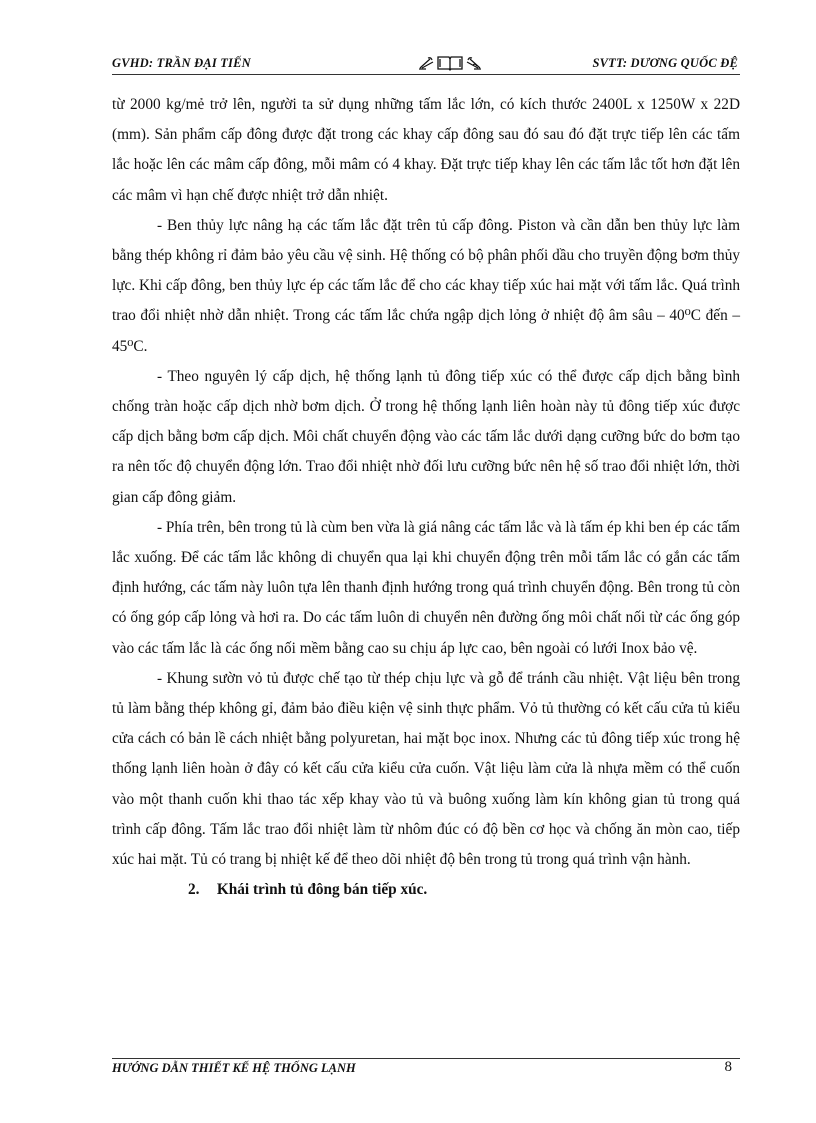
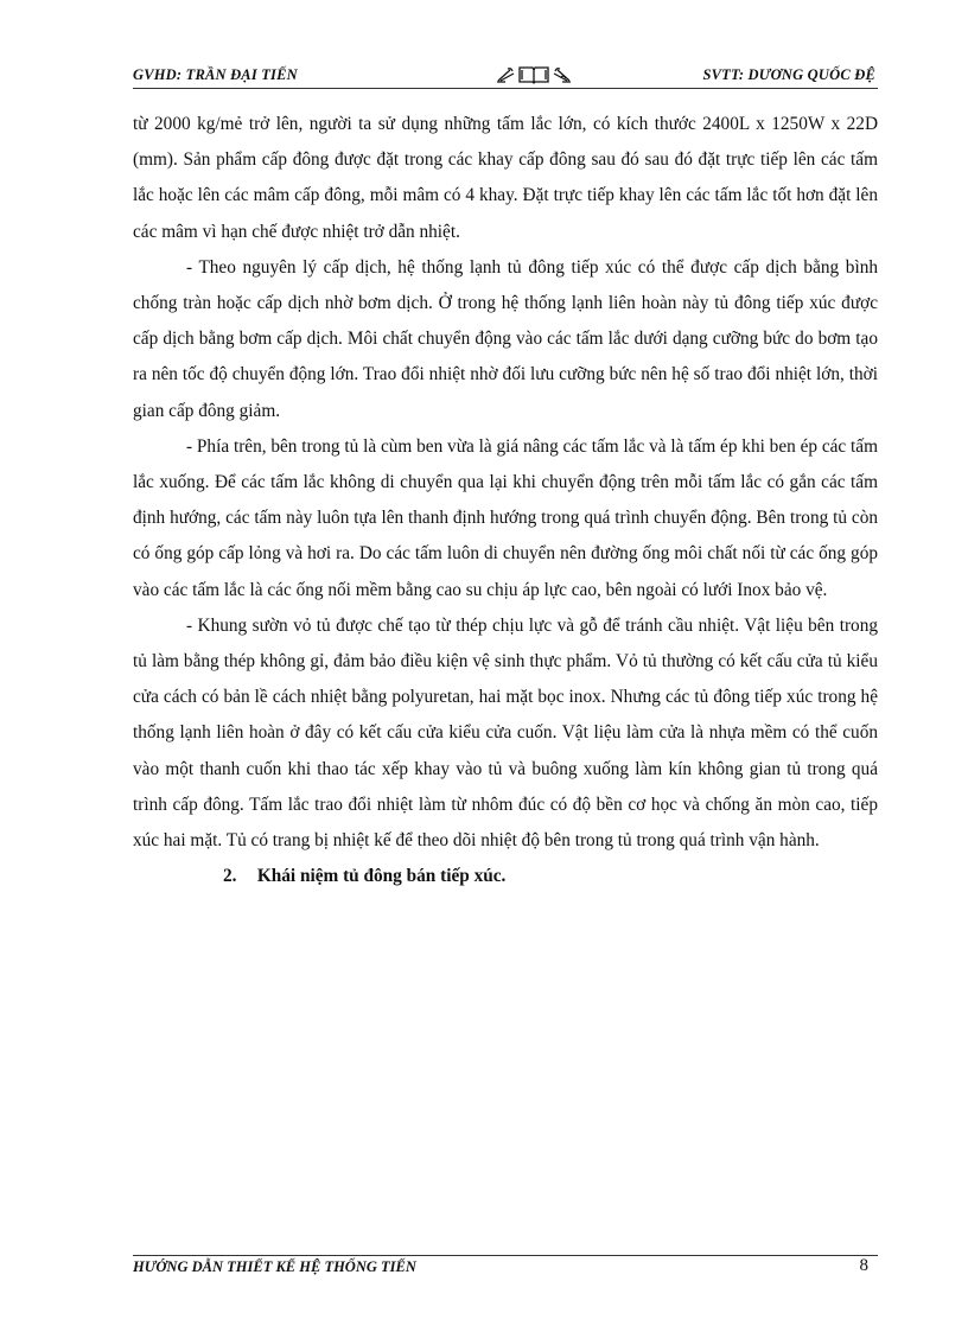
  GVHD: TRẦN ĐẠI TIẾN
  SVTT: DƯƠNG QUỐC ĐỆ
  từ 2000 kg/mẻ trở lên, người ta sử dụng những tấm lắc lớn, có kích thước 2400L x 1250W x 22D (mm). Sản phẩm cấp đông được đặt trong các khay cấp đông sau đó sau đó đặt trực tiếp lên các tấm lắc hoặc lên các mâm cấp đông, mỗi mâm có 4 khay. Đặt trực tiếp khay lên các tấm lắc tốt hơn đặt lên các mâm vì hạn chế được nhiệt trở dẫn nhiệt.
- - Ben thủy lực nâng hạ các tấm lắc đặt trên tủ cấp đông. Piston và cần dẫn ben thủy lực làm bằng thép không rỉ đảm bảo yêu cầu vệ sinh. Hệ thống có bộ phân phối dầu cho truyền động bơm thủy lực. Khi cấp đông, ben thủy lực ép các tấm lắc để cho các khay tiếp xúc hai mặt với tấm lắc. Quá trình trao đổi nhiệt nhờ dẫn nhiệt. Trong các tấm lắc chứa ngập dịch lỏng ở nhiệt độ âm sâu – 40⁰C đến – 45⁰C.
  - Theo nguyên lý cấp dịch, hệ thống lạnh tủ đông tiếp xúc có thể được cấp dịch bằng bình chống tràn hoặc cấp dịch nhờ bơm dịch. Ở trong hệ thống lạnh liên hoàn này tủ đông tiếp xúc được cấp dịch bằng bơm cấp dịch. Môi chất chuyển động vào các tấm lắc dưới dạng cưỡng bức do bơm tạo ra nên tốc độ chuyển động lớn. Trao đổi nhiệt nhờ đối lưu cưỡng bức nên hệ số trao đổi nhiệt lớn, thời gian cấp đông giảm.
  - Phía trên, bên trong tủ là cùm ben vừa là giá nâng các tấm lắc và là tấm ép khi ben ép các tấm lắc xuống. Để các tấm lắc không di chuyển qua lại khi chuyển động trên mỗi tấm lắc có gắn các tấm định hướng, các tấm này luôn tựa lên thanh định hướng trong quá trình chuyển động. Bên trong tủ còn có ống góp cấp lỏng và hơi ra. Do các tấm luôn di chuyển nên đường ống môi chất nối từ các ống góp vào các tấm lắc là các ống nối mềm bằng cao su chịu áp lực cao, bên ngoài có lưới Inox bảo vệ.
  - Khung sườn vỏ tủ được chế tạo từ thép chịu lực và gỗ để tránh cầu nhiệt. Vật liệu bên trong tủ làm bằng thép không gỉ, đảm bảo điều kiện vệ sinh thực phẩm. Vỏ tủ thường có kết cấu cửa tủ kiểu cửa cách có bản lề cách nhiệt bằng polyuretan, hai mặt bọc inox. Nhưng các tủ đông tiếp xúc trong hệ thống lạnh liên hoàn ở đây có kết cấu cửa kiểu cửa cuốn. Vật liệu làm cửa là nhựa mềm có thể cuốn vào một thanh cuốn khi thao tác xếp khay vào tủ và buông xuống làm kín không gian tủ trong quá trình cấp đông. Tấm lắc trao đổi nhiệt làm từ nhôm đúc có độ bền cơ học và chống ăn mòn cao, tiếp xúc hai mặt. Tủ có trang bị nhiệt kế để theo dõi nhiệt độ bên trong tủ trong quá trình vận hành.
- 2. Khái trình tủ đông bán tiếp xúc.
+ 2. Khái niệm tủ đông bán tiếp xúc.
- HƯỚNG DẪN THIẾT KẾ HỆ THỐNG LẠNH
+ HƯỚNG DẪN THIẾT KẾ HỆ THỐNG TIẾN
  8
